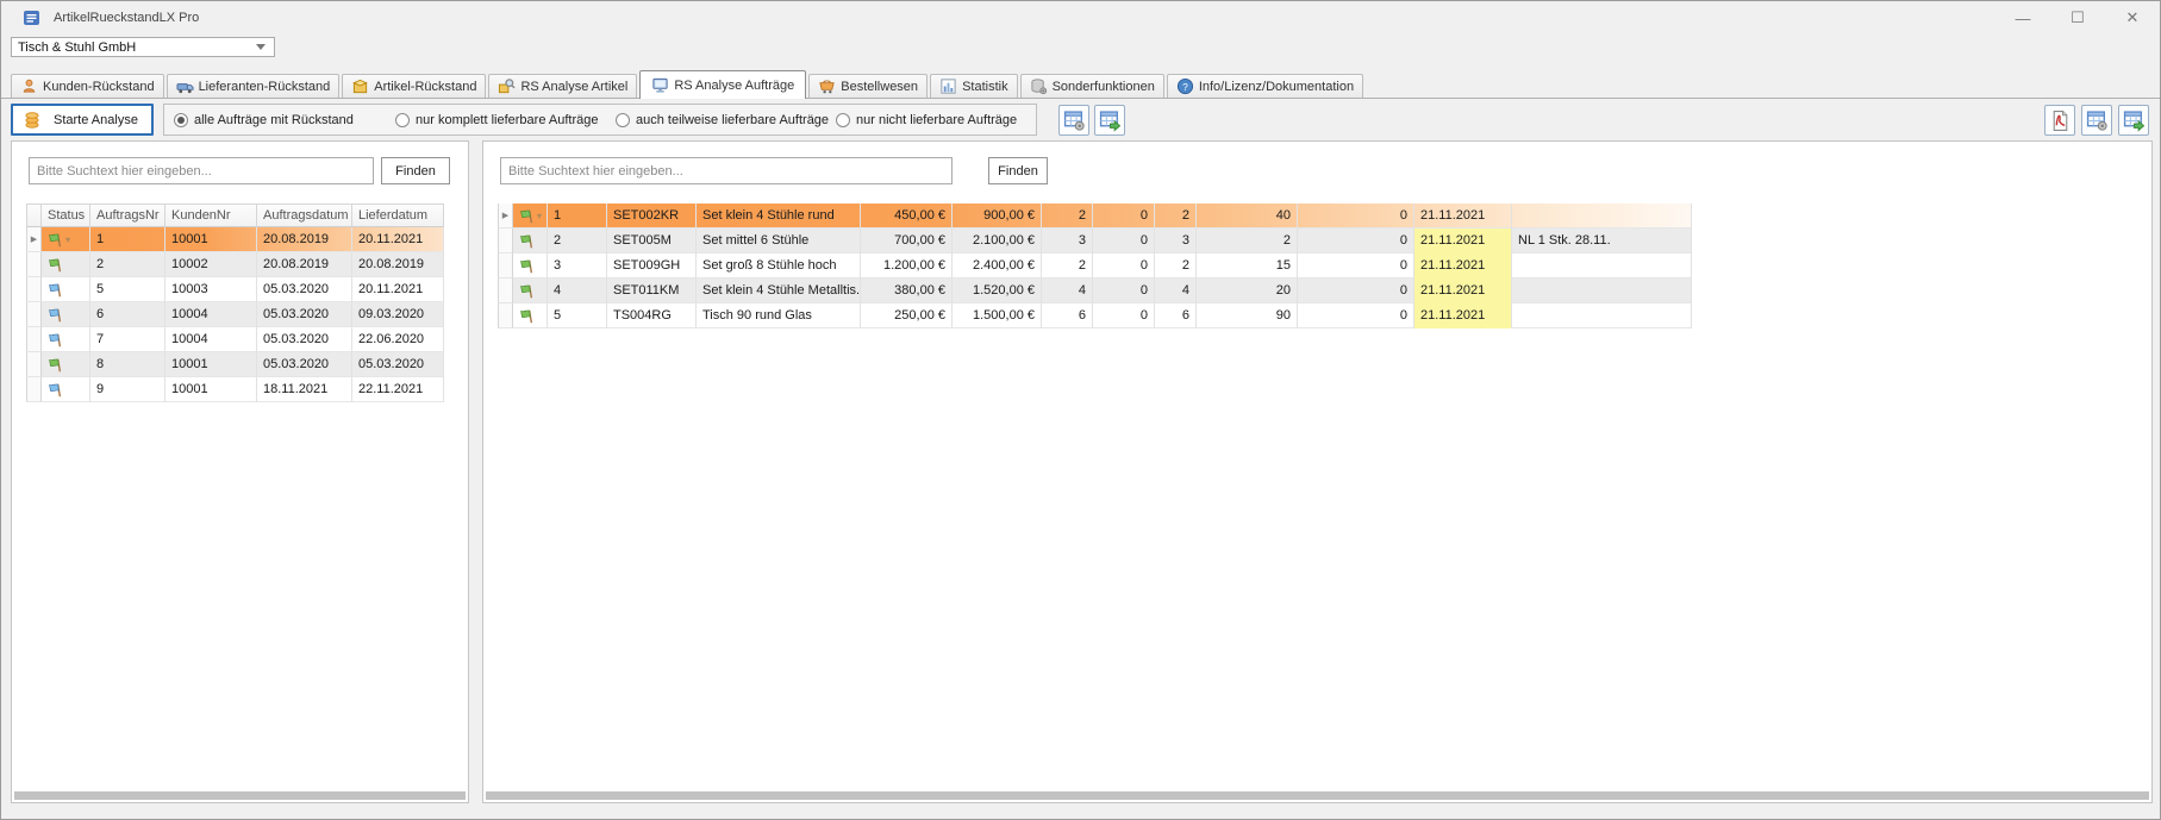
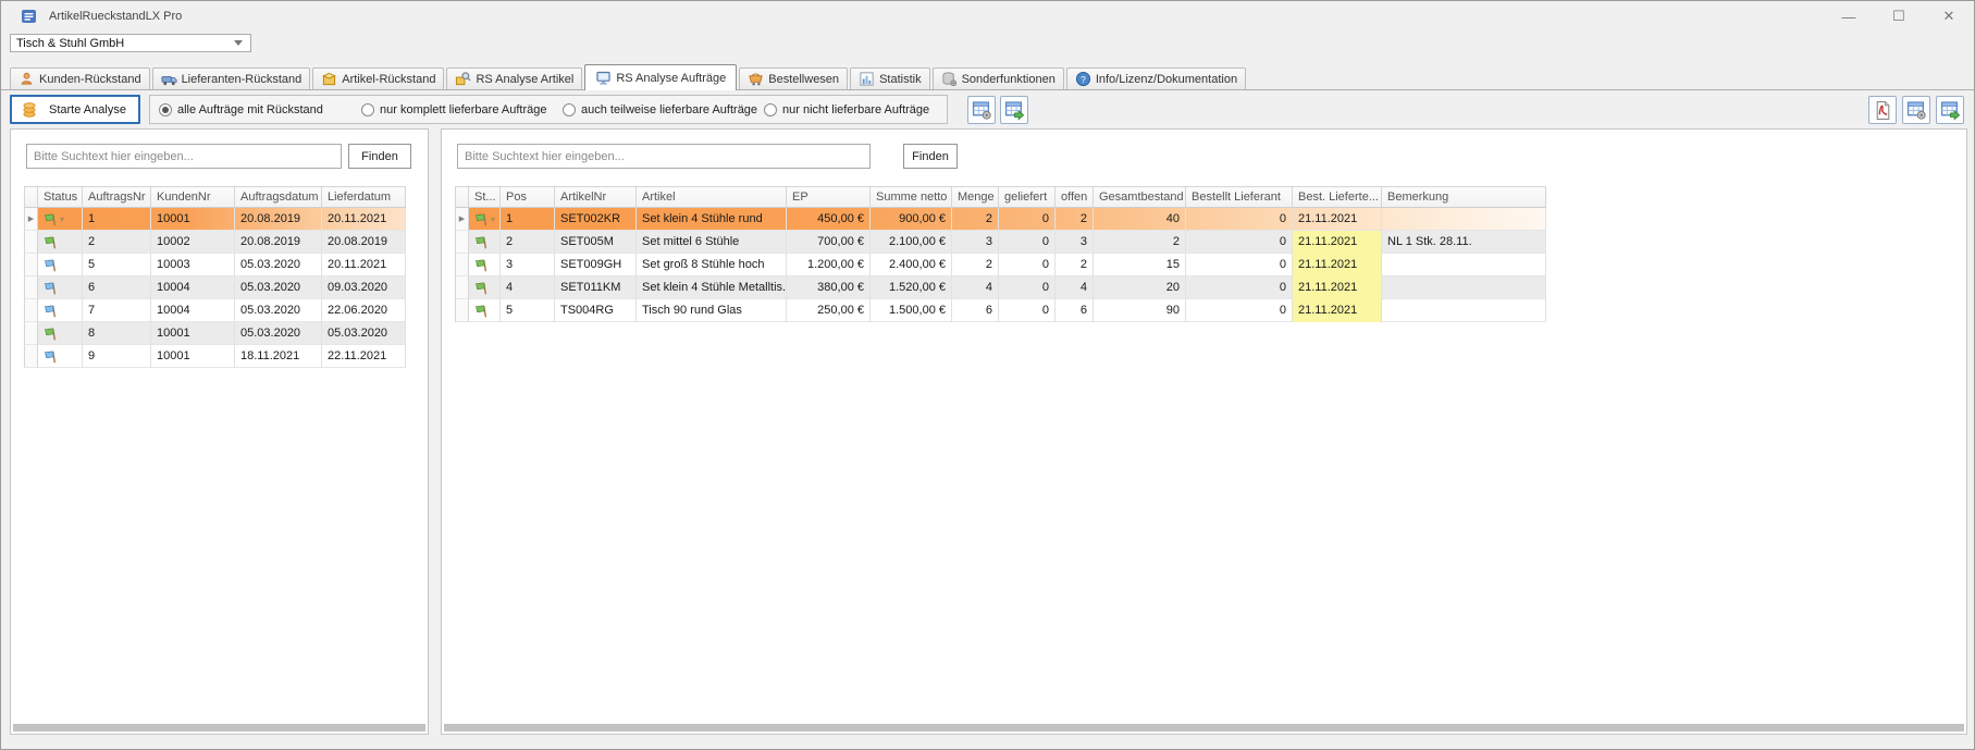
  ArtikelRueckstandLX Pro
  —
  ☐
  ✕
  Tisch & Stuhl GmbH
  Kunden-Rückstand
  Lieferanten-Rückstand
  Artikel-Rückstand
  RS Analyse Artikel
  RS Analyse Aufträge
  Bestellwesen
  Statistik
  Sonderfunktionen
  ?
  Info/Lizenz/Dokumentation
  Starte Analyse
  alle Aufträge mit Rückstand
  nur komplett lieferbare Aufträge
  auch teilweise lieferbare Aufträge
  nur nicht lieferbare Aufträge
  Bitte Suchtext hier eingeben...
  Finden
  Status
  AuftragsNr
  KundenNr
  Auftragsdatum
  Lieferdatum
  ▾
  1
  10001
  20.08.2019
  20.11.2021
  2
  10002
  20.08.2019
  20.08.2019
  5
  10003
  05.03.2020
  20.11.2021
  6
  10004
  05.03.2020
  09.03.2020
  7
  10004
  05.03.2020
  22.06.2020
  8
  10001
  05.03.2020
  05.03.2020
  9
  10001
  18.11.2021
  22.11.2021
  Bitte Suchtext hier eingeben...
  Finden
+ St...
+ Pos
+ ArtikelNr
+ Artikel
+ EP
+ Summe netto
+ Menge
+ geliefert
+ offen
+ Gesamtbestand
+ Bestellt Lieferant
+ Best. Lieferte...
+ Bemerkung
  ▾
  1
  SET002KR
  Set klein 4 Stühle rund
  450,00 €
  900,00 €
  2
  0
  2
  40
  0
  21.11.2021
  2
  SET005M
  Set mittel 6 Stühle
  700,00 €
  2.100,00 €
  3
  0
  3
  2
  0
  21.11.2021
  NL 1 Stk. 28.11.
  3
  SET009GH
  Set groß 8 Stühle hoch
  1.200,00 €
  2.400,00 €
  2
  0
  2
  15
  0
  21.11.2021
  4
  SET011KM
  Set klein 4 Stühle Metalltis.
  380,00 €
  1.520,00 €
  4
  0
  4
  20
  0
  21.11.2021
  5
  TS004RG
  Tisch 90 rund Glas
  250,00 €
  1.500,00 €
  6
  0
  6
  90
  0
  21.11.2021
